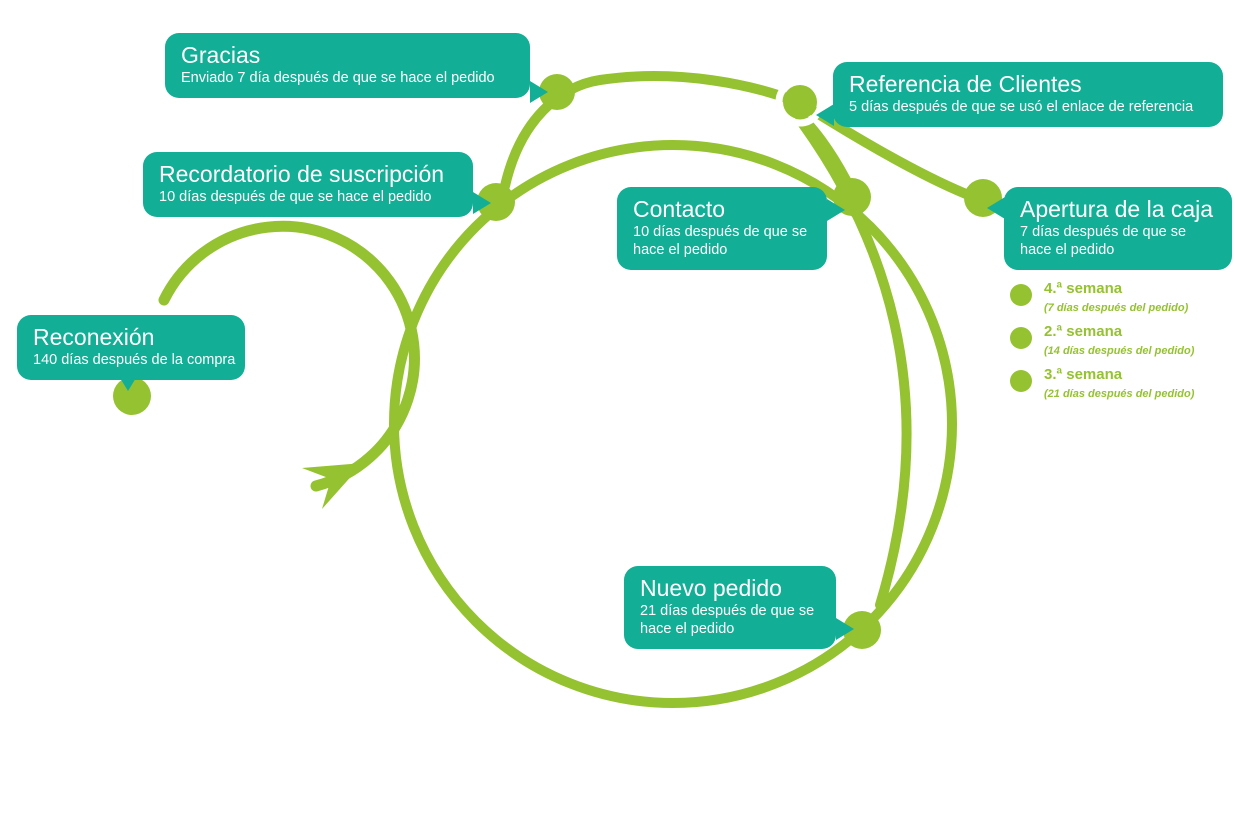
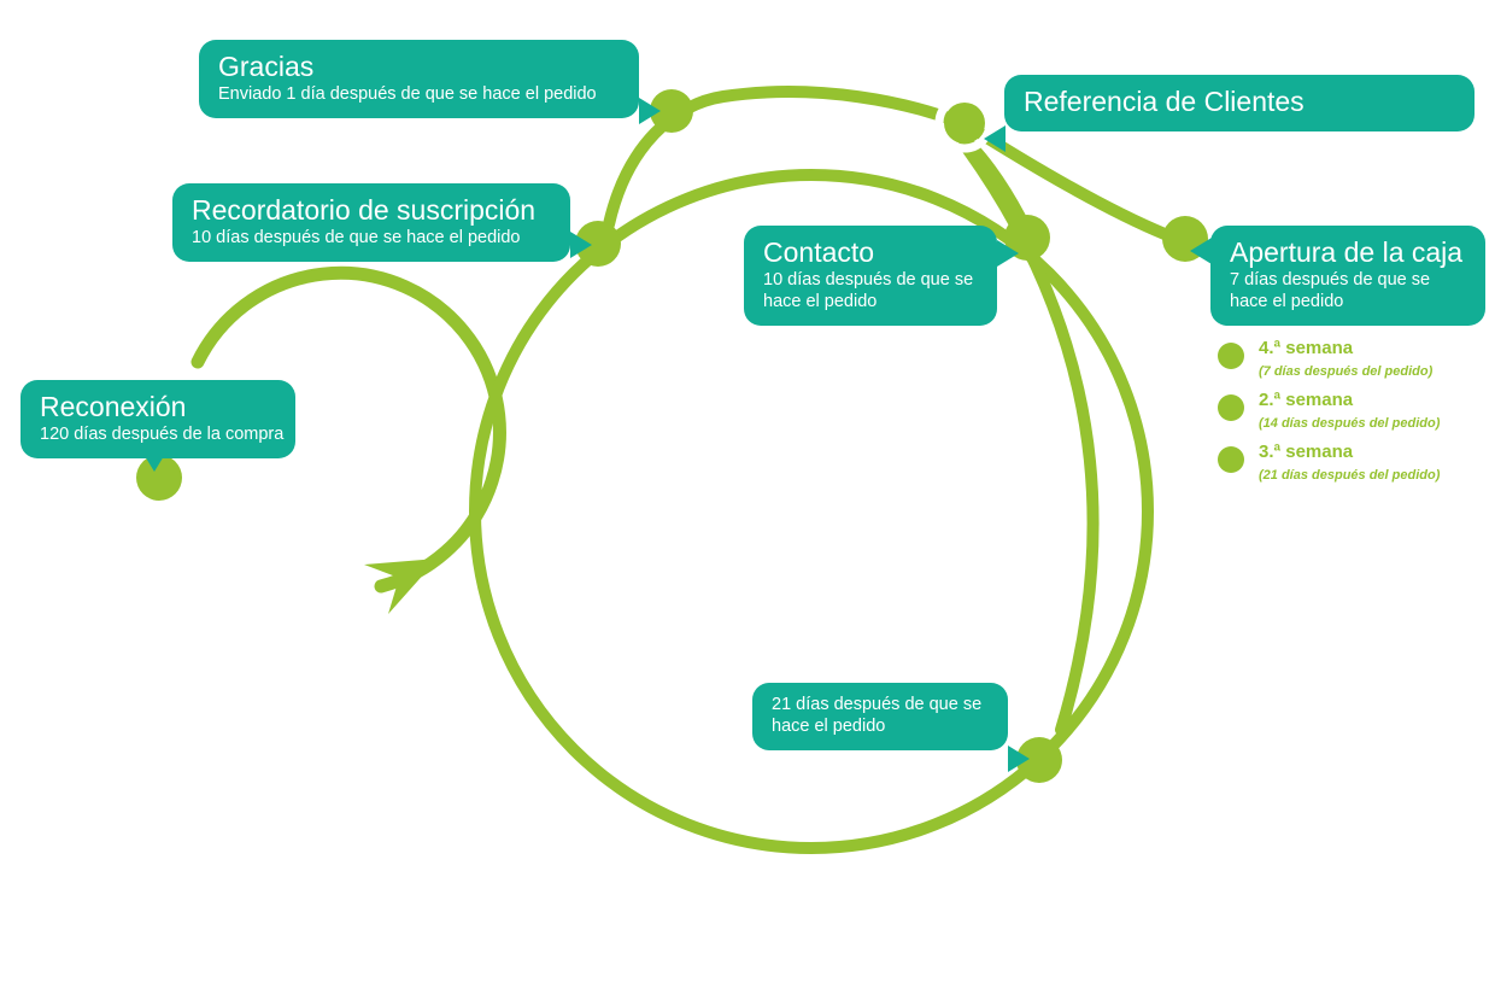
  Gracias
- Enviado 7 día después de que se hace el pedido
+ Enviado 1 día después de que se hace el pedido
  Referencia de Clientes
- 5 días después de que se usó el enlace de referencia
  Recordatorio de suscripción
  10 días después de que se hace el pedido
  Contacto
  10 días después de que se hace el pedido
  Apertura de la caja
  7 días después de que se hace el pedido
  Reconexión
- 140 días después de la compra
+ 120 días después de la compra
- Nuevo pedido
  21 días después de que se hace el pedido
  4.ª semana
  (7 días después del pedido)
  2.ª semana
  (14 días después del pedido)
  3.ª semana
  (21 días después del pedido)
